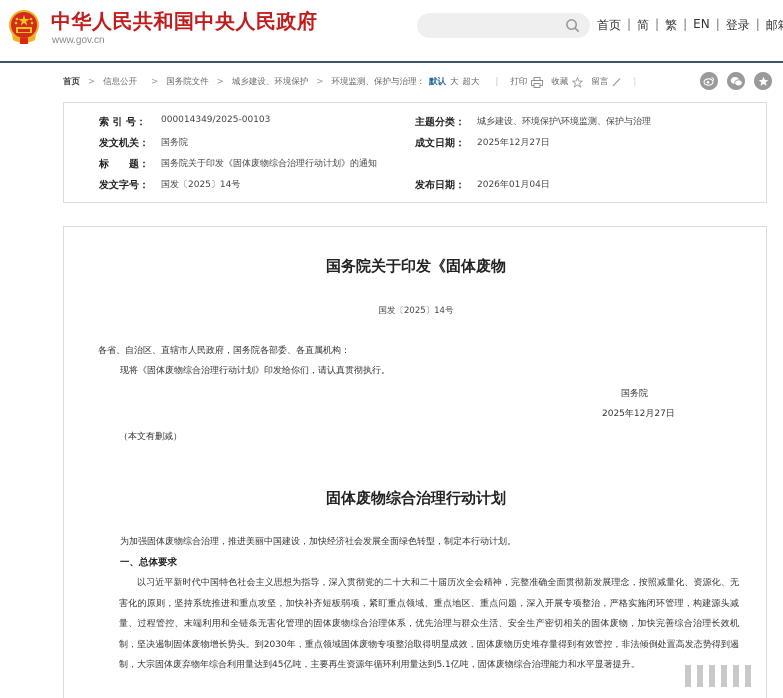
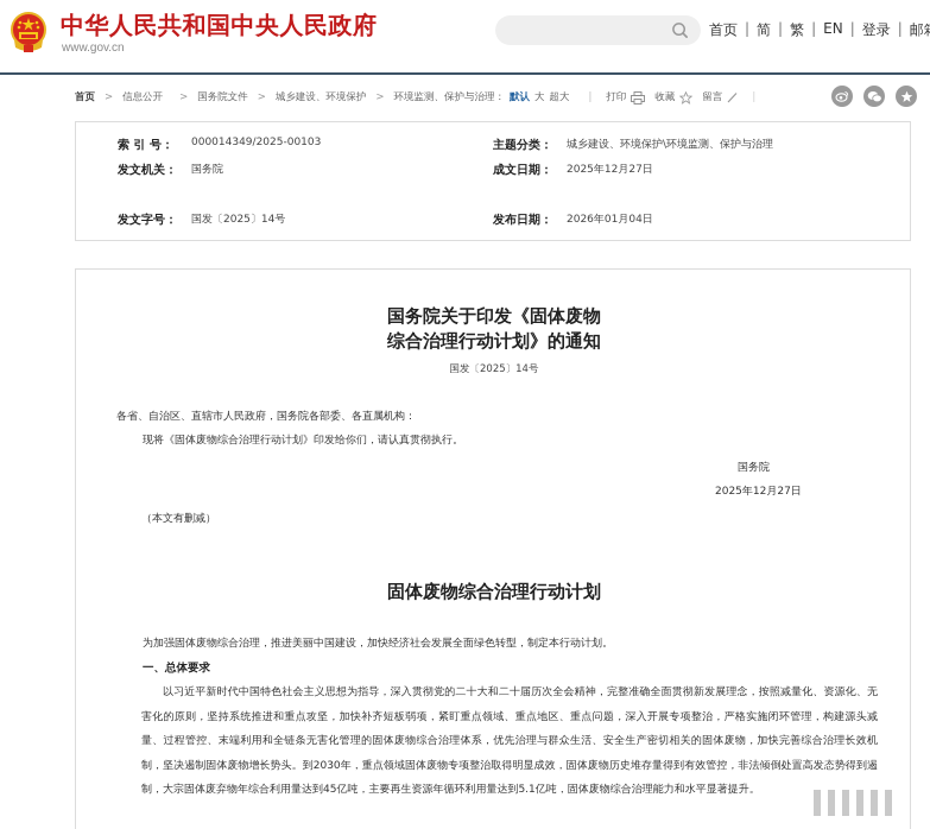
  中华人民共和国中央人民政府
  www.gov.cn
  首页
  |
  简
  |
  繁
  |
  EN
  |
  登录
  |
  首页
  >
  信息公开
  >
  国务院文件
  >
  城乡建设、环境保护
  >
  环境监测、保护与治理
  ：
  默认
  大
  超大
  |
  打印
  收藏
  留言
  |
  索 引 号：
  000014349/2025-00103
  发文机关：
  国务院
- 标 题：
- 国务院关于印发《固体废物综合治理行动计划》的通知
  发文字号：
  国发〔2025〕14号
  主题分类：
  城乡建设、环境保护\环境监测、保护与治理
  成文日期：
  2025年12月27日
  发布日期：
  2026年01月04日
  国务院关于印发《固体废物
+ 综合治理行动计划》的通知
  国发〔2025〕14号
  各省、自治区、直辖市人民政府，国务院各部委、各直属机构：
  现将《固体废物综合治理行动计划》印发给你们，请认真贯彻执行。
  国务院
  2025年12月27日
  （本文有删减）
  固体废物综合治理行动计划
  为加强固体废物综合治理，推进美丽中国建设，加快经济社会发展全面绿色转型，制定本行动计划。
  一、总体要求
  以习近平新时代中国特色社会主义思想为指导，深入贯彻党的二十大和二十届历次全会精神，完整准确全面贯彻新发展理念，按照减量化、资源化、无害化的原则，坚持系统推进和重点攻坚，加快补齐短板弱项，紧盯重点领域、重点地区、重点问题，深入开展专项整治，严格实施闭环管理，构建源头减量、过程管控、末端利用和全链条无害化管理的固体废物综合治理体系，优先治理与群众生活、安全生产密切相关的固体废物，加快完善综合治理长效机制，坚决遏制固体废物增长势头。到2030年，重点领域固体废物专项整治取得明显成效，固体废物历史堆存量得到有效管控，非法倾倒处置高发态势得到遏制，大宗固体废弃物年综合利用量达到45亿吨，主要再生资源年循环利用量达到5.1亿吨，固体废物综合治理能力和水平显著提升。
